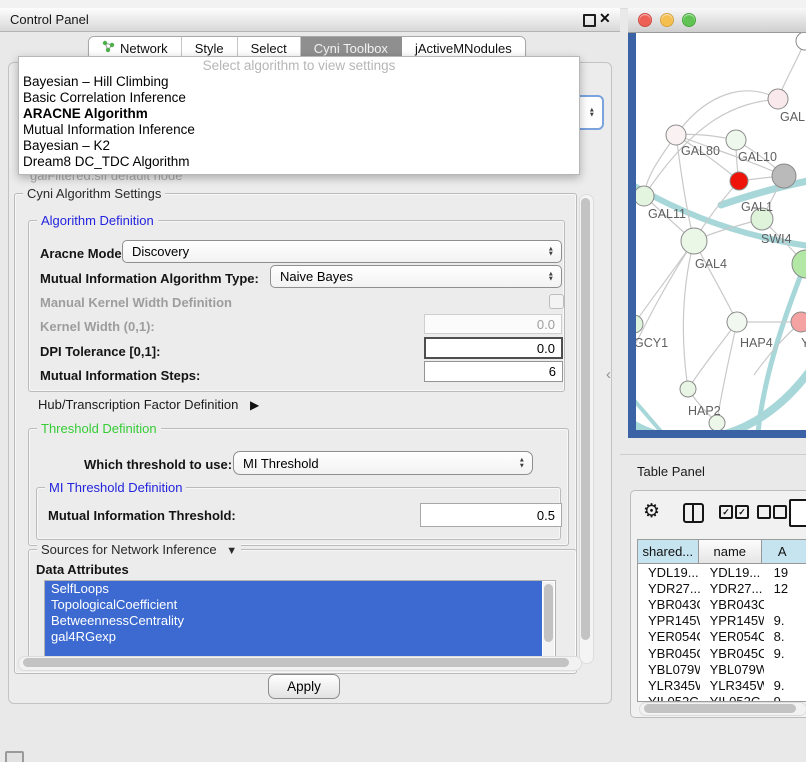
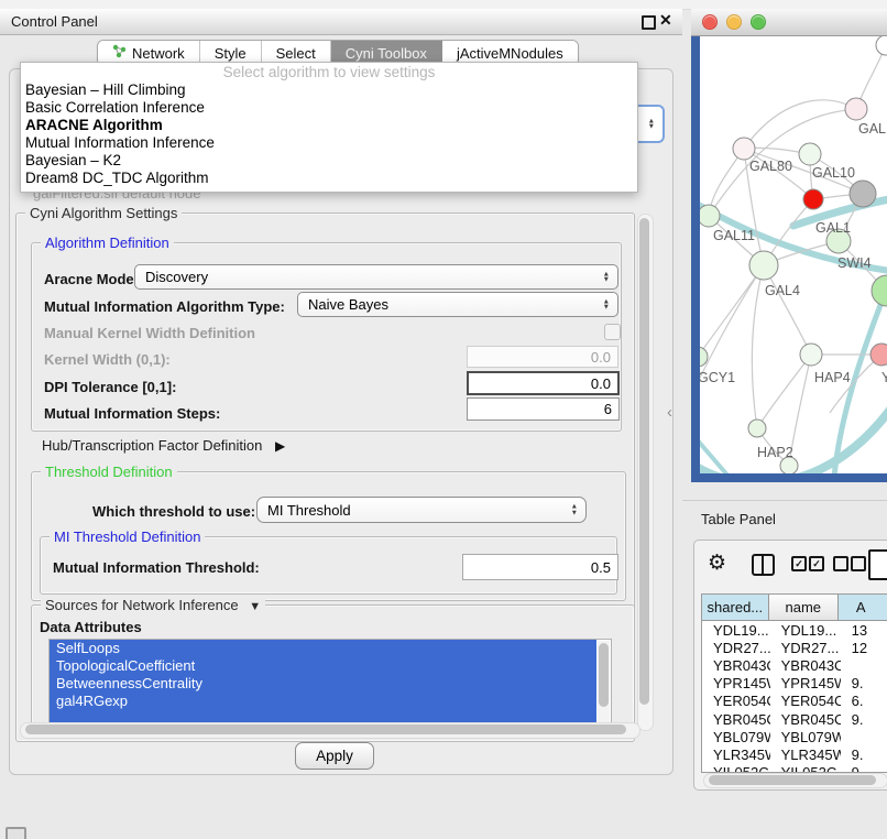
  Control Panel
  ✕
  Network
  Style
  Select
  Cyni Toolbox
  jActiveMNodules
  galFiltered.sif default node
  Select algorithm to view settings
  Bayesian – Hill Climbing
  Basic Correlation Inference
  ARACNE Algorithm
  Mutual Information Inference
  Bayesian – K2
  Dream8 DC_TDC Algorithm
  Cyni Algorithm Settings
  Algorithm Definition
  Aracne Mode
  Discovery
  Mutual Information Algorithm Type:
  Naive Bayes
  Manual Kernel Width Definition
  Kernel Width (0,1):
  0.0
  DPI Tolerance [0,1]:
  0.0
  Mutual Information Steps:
  6
  Hub/Transcription Factor Definition ▶
  Threshold Definition
  Which threshold to use:
  MI Threshold
  MI Threshold Definition
  Mutual Information Threshold:
  0.5
  Sources for Network Inference ▼
  Data Attributes
  SelfLoops
  TopologicalCoefficient
  BetweennessCentrality
  gal4RGexp
  Apply
  ‹
  GAL
  GAL80
  GAL10
  GAL1
  GAL11
  SWI4
  GAL4
  GCY1
  HAP4
  Y
  HAP2
  Table Panel
  ⚙
  ✓
  ✓
  shared...
  name
  A
  YDL19...
  YDL19...
- 19
+ 13
  YDR27...
  YDR27...
  12
  YBR043
  YBR043C
  YPR145
  YPR145
  9.
  YER054
  YER054C
- 8.
+ 6.
  YBR045
  YBR045C
  9.
  YBL079
  YBL079W
  YLR345
  YLR345W
  9.
